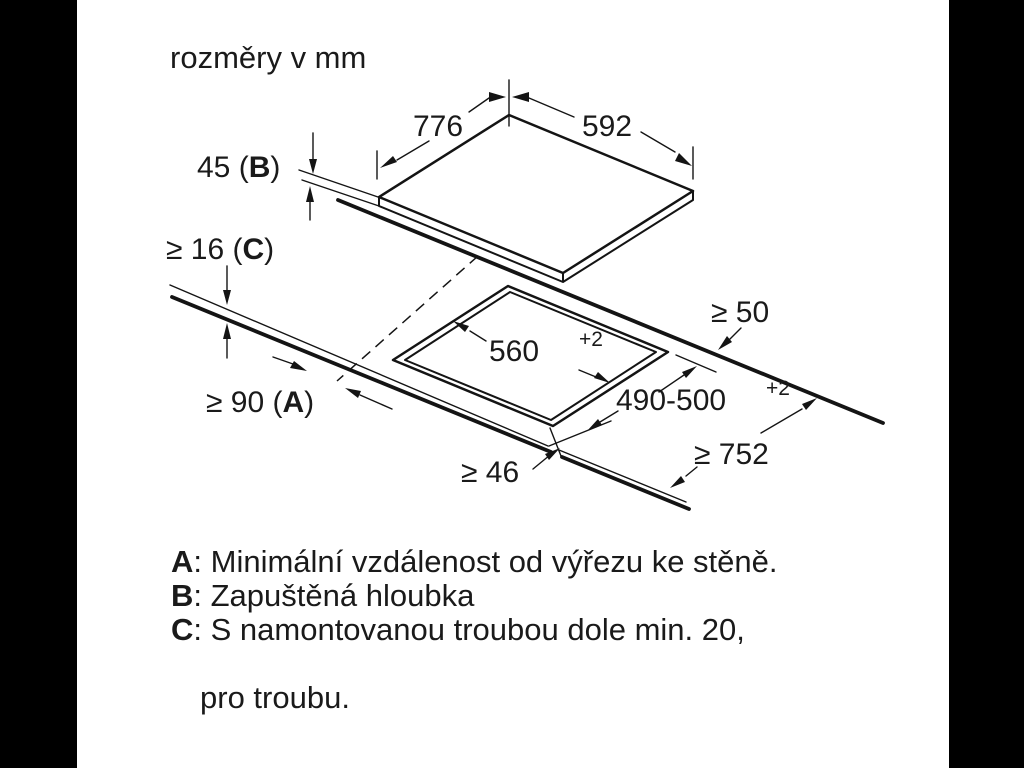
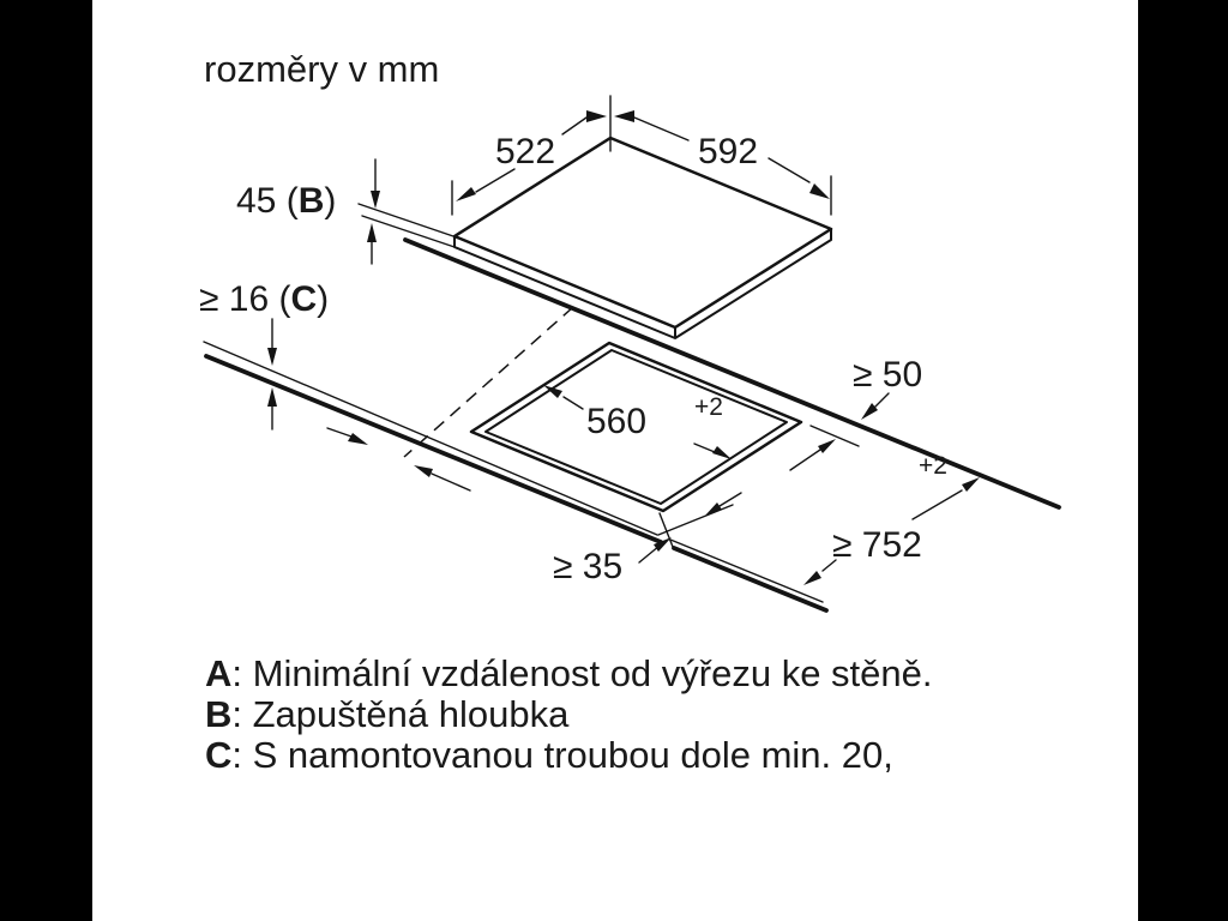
  rozměry v mm
- 776
+ 522
  592
  45 (B)
  ≥ 16 (C)
- ≥ 90 (A)
  560
  +2
- 490-500
  +2
  ≥ 50
  ≥ 752
- ≥ 46
+ ≥ 35
  A: Minimální vzdálenost od výřezu ke stěně.
  B: Zapuštěná hloubka
  C: S namontovanou troubou dole min. 20,
- pro troubu.
